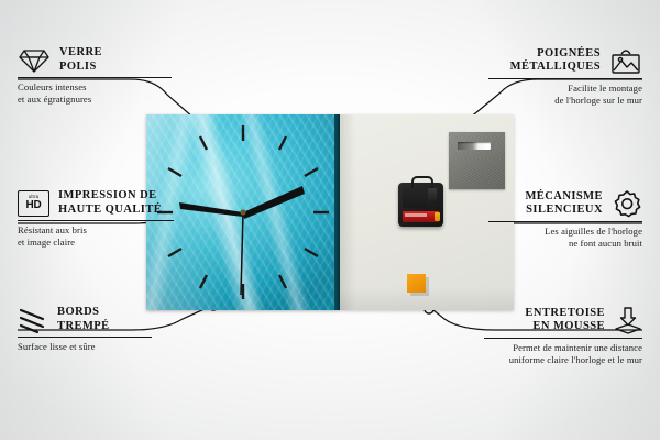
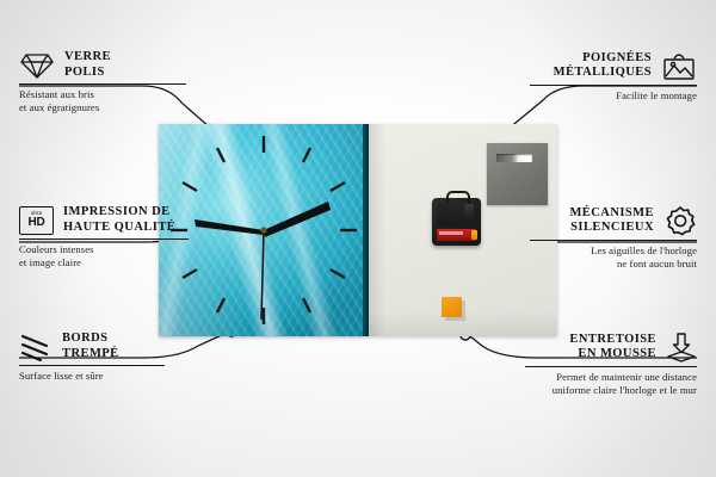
  VERRE
  POLIS
- Couleurs intenses
+ Résistant aux bris
  et aux égratignures
  HD
  IMPRESSION DE
  HAUTE QUALITÉ
- Résistant aux bris
+ Couleurs intenses
  et image claire
  BORDS
  TREMPÉ
  Surface lisse et sûre
  POIGNÉES
  MÉTALLIQUES
  Facilite le montage
- de l'horloge sur le mur
  MÉCANISME
  SILENCIEUX
  Les aiguilles de l'horloge
  ne font aucun bruit
  ENTRETOISE
  EN MOUSSE
  Permet de maintenir une distance
  uniforme claire l'horloge et le mur
